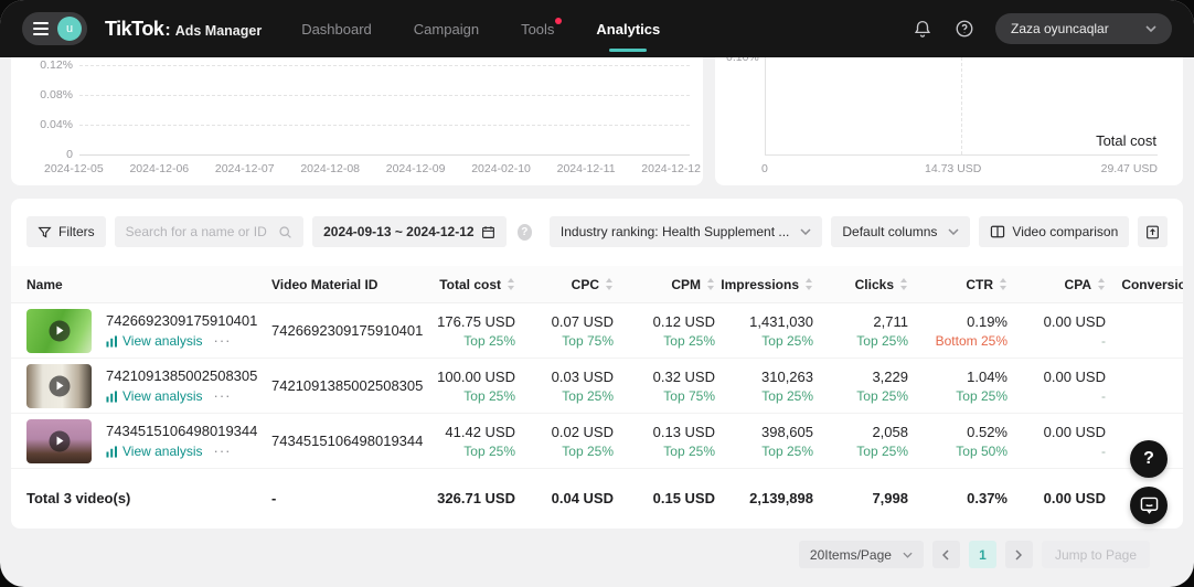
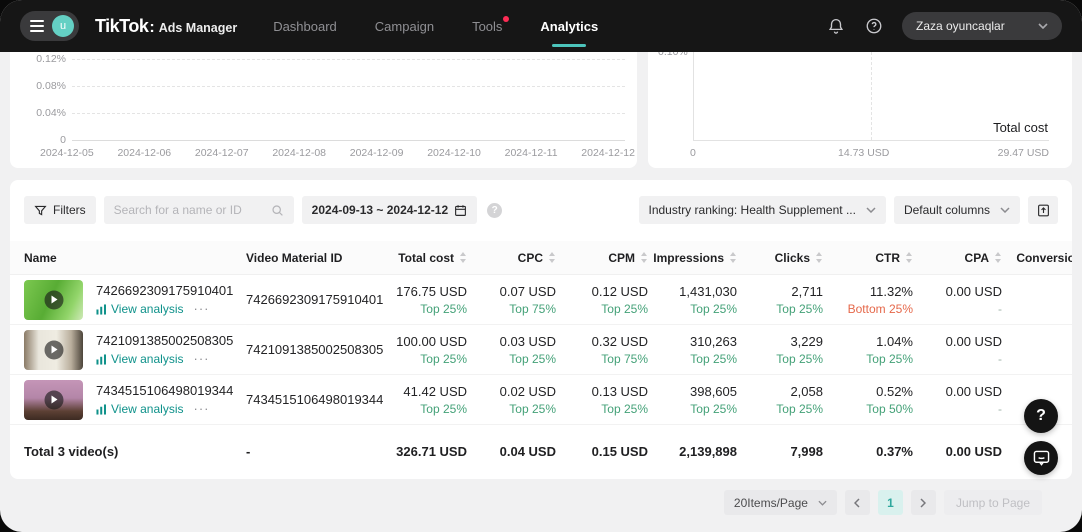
  u
  TikTok
  :
  Ads Manager
  Dashboard
  Campaign
  Tools
  Analytics
  Zaza oyuncaqlar
  0.12%
  0.08%
  0.04%
  0
  2024-12-05
  2024-12-06
  2024-12-07
  2024-12-08
  2024-12-09
- 2024-02-10
+ 2024-12-10
  2024-12-11
  2024-12-12
  0.10%
  Total cost
  0
  14.73 USD
  29.47 USD
  Filters
  Search for a name or ID
  2024-09-13 ~ 2024-12-12
  ?
  Industry ranking: Health Supplement ...
  Default columns
- Video comparison
  Name
  Video Material ID
  Total cost
  CPC
  CPM
  Impressions
  Clicks
  CTR
  CPA
  Conversio
  7426692309175910401
  View analysis
  ···
  74266923091759104
  176.75 USD
  Top 25%
  0.07 USD
  Top 75%
  0.12 USD
  Top 25%
  1,431,030
  Top 25%
  2,711
  Top 25%
- 0.19%
+ 11.32%
  Bottom 25%
  0.00 USD
  -
  7421091385002508305
  View analysis
  ···
  74210913850025083
  100.00 USD
  Top 25%
  0.03 USD
  Top 25%
  0.32 USD
  Top 75%
  310,263
  Top 25%
  3,229
  Top 25%
  1.04%
  Top 25%
  0.00 USD
  -
  7434515106498019344
  View analysis
  ···
  74345151064980193
  41.42 USD
  Top 25%
  0.02 USD
  Top 25%
  0.13 USD
  Top 25%
  398,605
  Top 25%
  2,058
  Top 25%
  0.52%
  Top 50%
  0.00 USD
  -
  Total 3 video(s)
  -
  326.71 USD
  0.04 USD
  0.15 USD
  2,139,898
  7,998
  0.37%
  0.00 USD
  20Items/Page
  1
  Jump to Page
  ?
